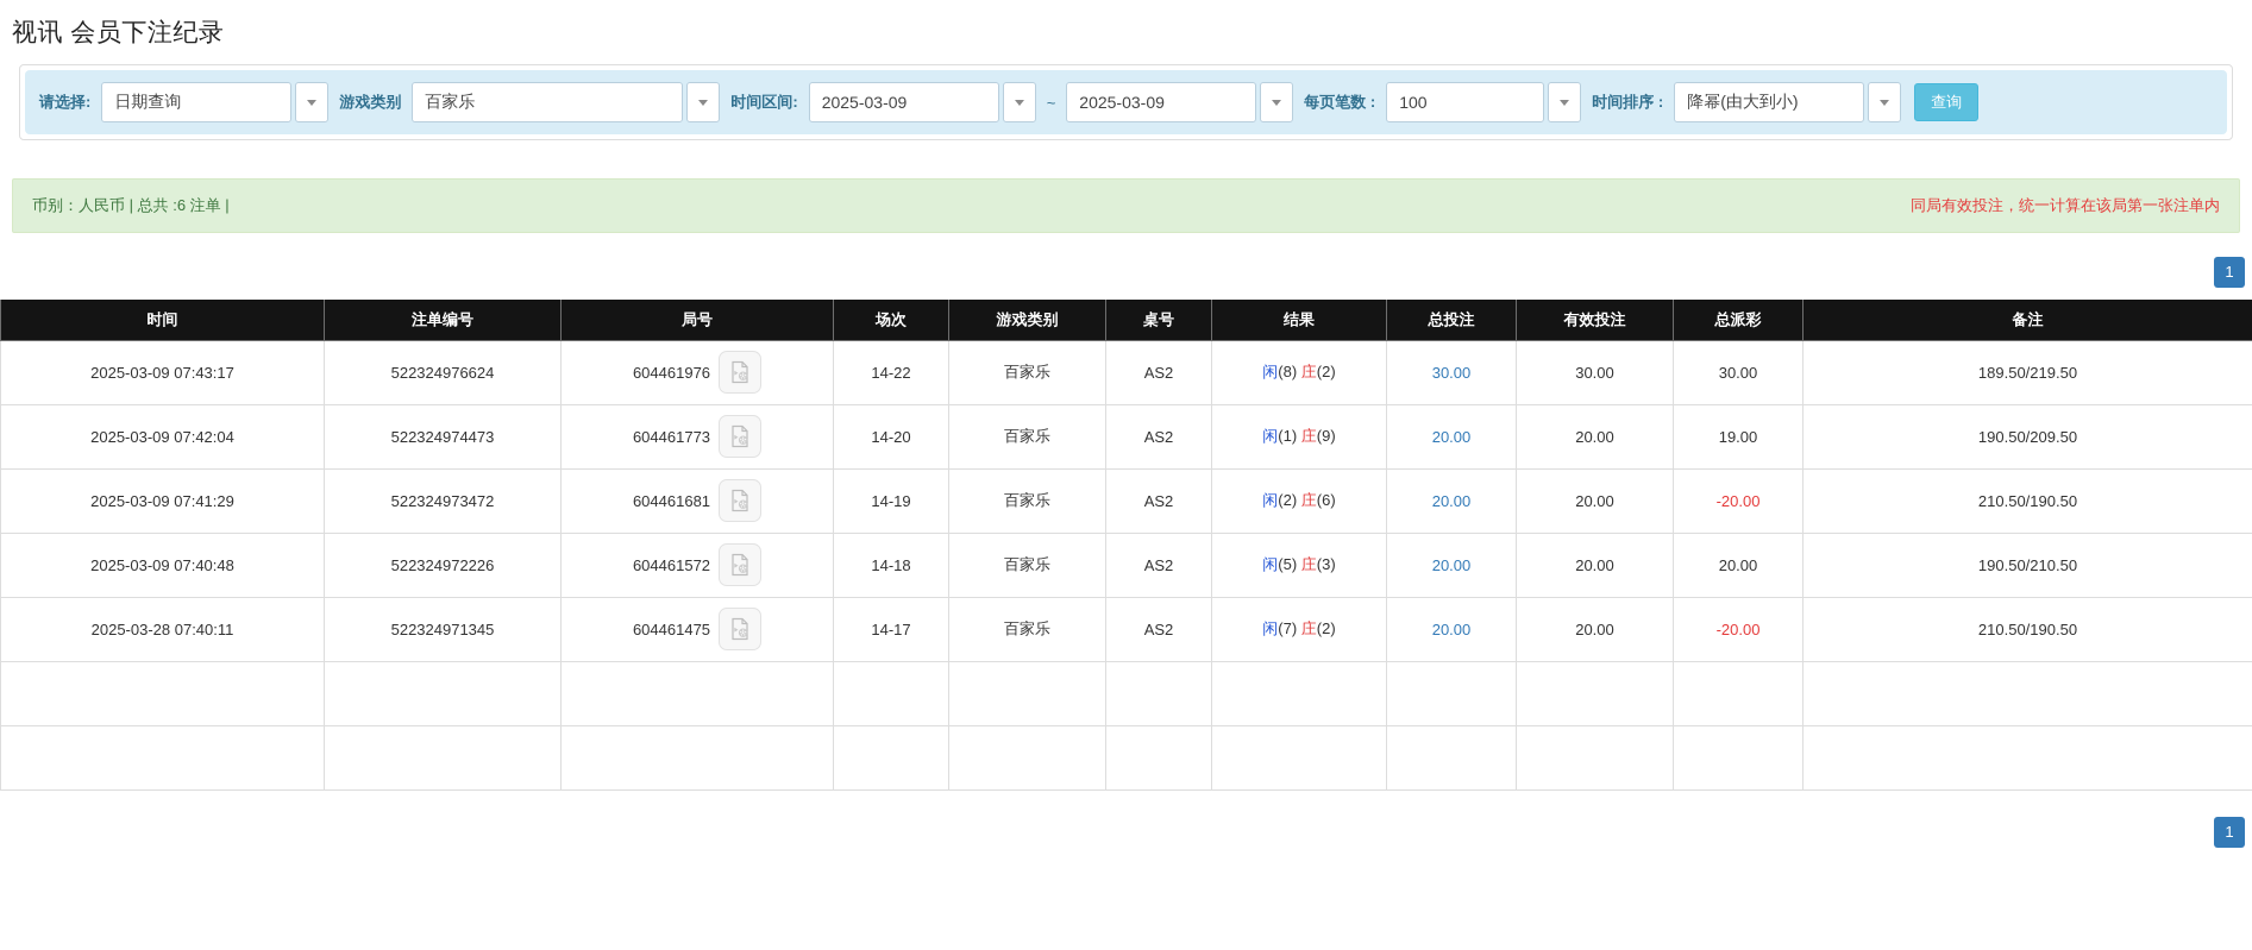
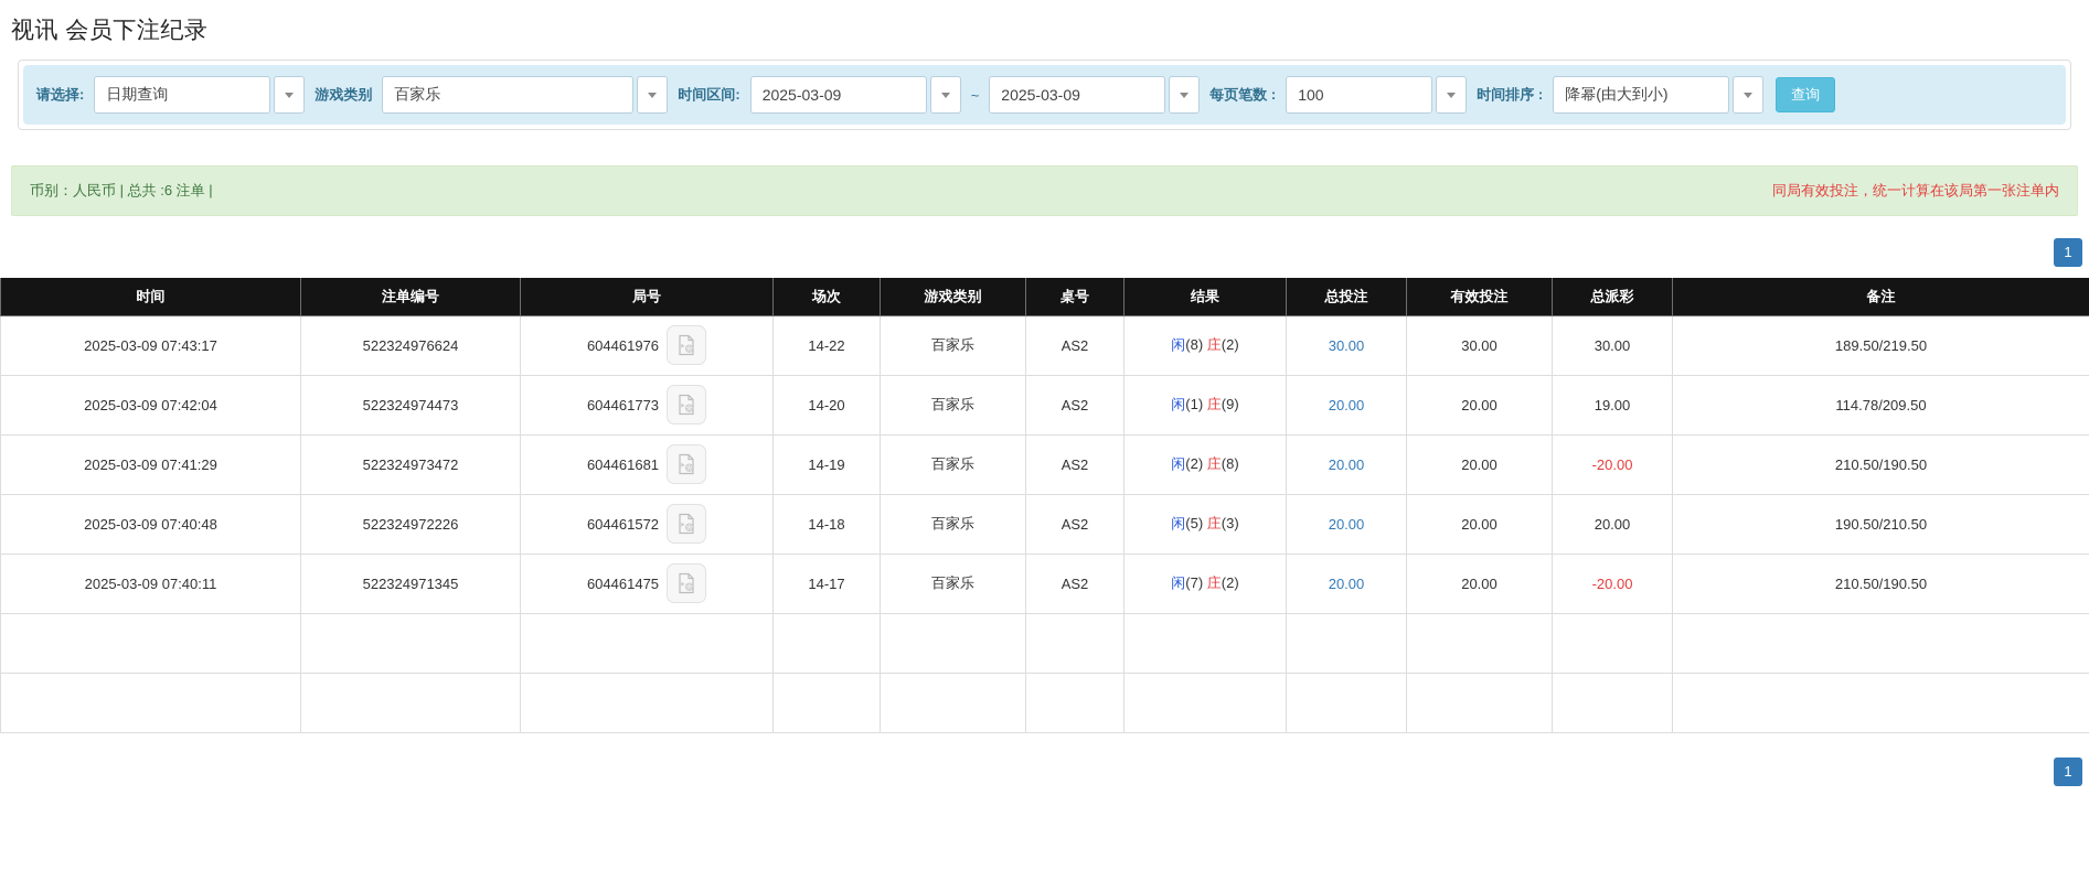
  视讯 会员下注纪录
  请选择:
  日期查询
  游戏类别
  百家乐
  时间区间:
  2025-03-09
  ~
  2025-03-09
  每页笔数 :
  100
  时间排序 :
  降幂(由大到小)
  查询
  币别：人民币 | 总共 :6 注单 |
  同局有效投注，统一计算在该局第一张注单内
  1
  时间	注单编号	局号	场次	游戏类别	桌号	结果	总投注	有效投注	总派彩	备注
  2025-03-09 07:43:17	522324976624	604461976	14-22	百家乐	AS2	闲(8) 庄(2)	30.00	30.00	30.00	189.50/219.50
- 2025-03-09 07:42:04	522324974473	604461773	14-20	百家乐	AS2	闲(1) 庄(9)	20.00	20.00	19.00	190.50/209.50
+ 2025-03-09 07:42:04	522324974473	604461773	14-20	百家乐	AS2	闲(1) 庄(9)	20.00	20.00	19.00	114.78/209.50
- 2025-03-09 07:41:29	522324973472	604461681	14-19	百家乐	AS2	闲(2) 庄(6)	20.00	20.00	-20.00	210.50/190.50
+ 2025-03-09 07:41:29	522324973472	604461681	14-19	百家乐	AS2	闲(2) 庄(8)	20.00	20.00	-20.00	210.50/190.50
  2025-03-09 07:40:48	522324972226	604461572	14-18	百家乐	AS2	闲(5) 庄(3)	20.00	20.00	20.00	190.50/210.50
- 2025-03-28 07:40:11	522324971345	604461475	14-17	百家乐	AS2	闲(7) 庄(2)	20.00	20.00	-20.00	210.50/190.50
+ 2025-03-09 07:40:11	522324971345	604461475	14-17	百家乐	AS2	闲(7) 庄(2)	20.00	20.00	-20.00	210.50/190.50
  1
